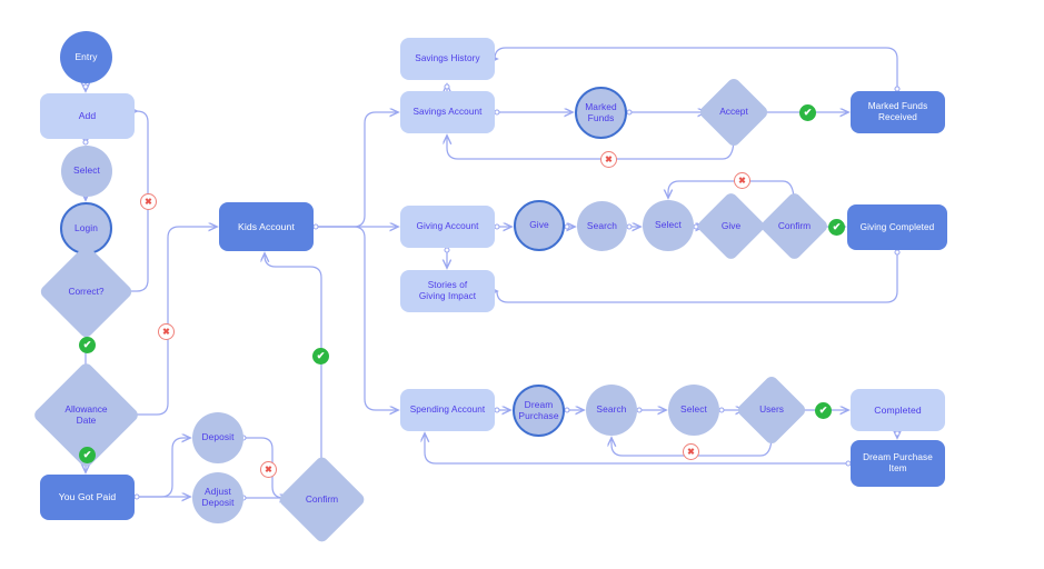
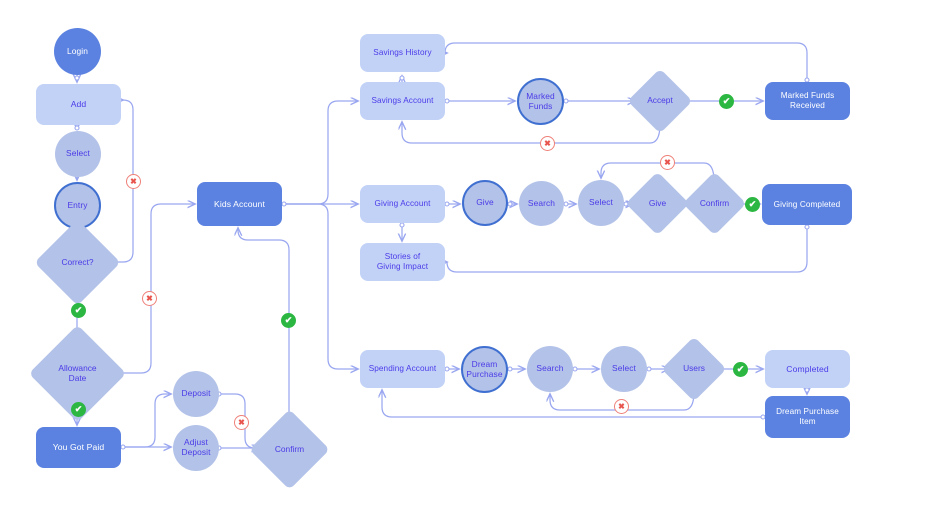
- Entry
+ Login
  Add
  Select
- Login
+ Entry
  Correct?
  Allowance
  Date
  You Got Paid
  Deposit
  Adjust
  Deposit
  Confirm
  Kids Account
  Savings History
  Savings Account
  Marked
  Funds
  Accept
  Marked Funds
  Received
  Giving Account
  Stories of
  Giving Impact
  Give
  Search
  Select
  Give
  Confirm
  Giving Completed
  Spending Account
  Dream
  Purchase
  Search
  Select
  Users
  Completed
  Dream Purchase
  Item
  ✖
  ✔
  ✖
  ✔
  ✖
  ✔
  ✔
  ✖
  ✖
  ✔
  ✔
  ✖
